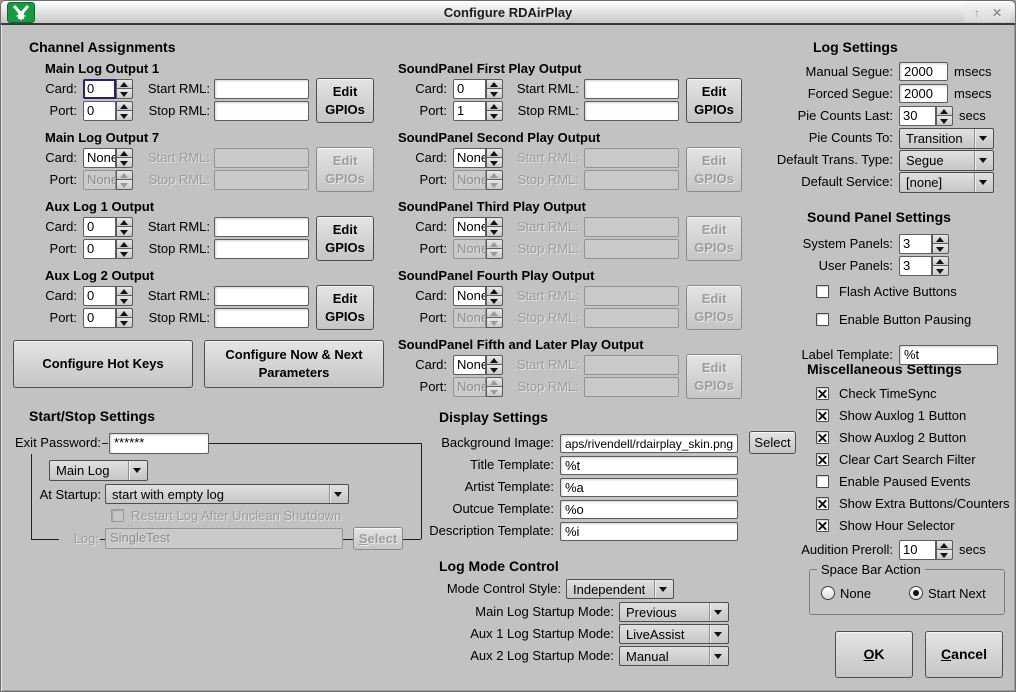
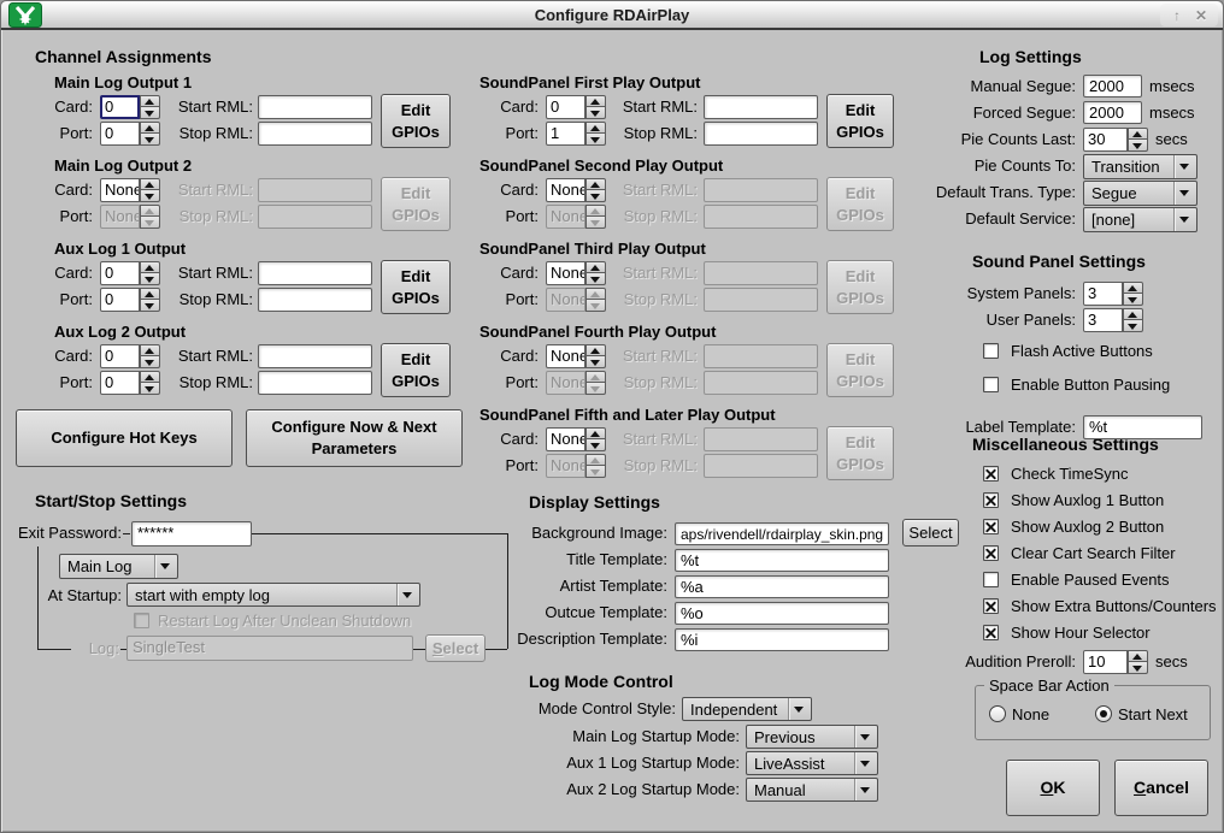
  Configure RDAirPlay
  ↑
  ✕
  Channel Assignments
  Start/Stop Settings
  Display Settings
  Log Mode Control
  Log Settings
  Sound Panel Settings
  Miscellaneous Settings
  Configure Hot Keys
  Configure Now & Next Parameters
  Exit Password:
  ******
  Main Log
  At Startup:
  start with empty log
  Restart Log After Unclean Shutdown
  Log:
  SingleTest
  S
  elect
  Select
  Space Bar Action
  O
  K
  C
  ancel
  Main Log Output 1
  Card:
  0
  Port:
  0
  Start RML:
  Stop RML:
  Edit GPIOs
- Main Log Output 7
+ Main Log Output 2
  Card:
  None
  Port:
  None
  Start RML:
  Stop RML:
  Edit GPIOs
  Aux Log 1 Output
  Card:
  0
  Port:
  0
  Start RML:
  Stop RML:
  Edit GPIOs
  Aux Log 2 Output
  Card:
  0
  Port:
  0
  Start RML:
  Stop RML:
  Edit GPIOs
  SoundPanel First Play Output
  Card:
  0
  Port:
  1
  Start RML:
  Stop RML:
  Edit GPIOs
  SoundPanel Second Play Output
  Card:
  None
  Port:
  None
  Start RML:
  Stop RML:
  Edit GPIOs
  SoundPanel Third Play Output
  Card:
  None
  Port:
  None
  Start RML:
  Stop RML:
  Edit GPIOs
  SoundPanel Fourth Play Output
  Card:
  None
  Port:
  None
  Start RML:
  Stop RML:
  Edit GPIOs
  SoundPanel Fifth and Later Play Output
  Card:
  None
  Port:
  None
  Start RML:
  Stop RML:
  Edit GPIOs
  Background Image:
  aps/rivendell/rdairplay_skin.png
  Title Template:
  %t
  Artist Template:
  %a
  Outcue Template:
  %o
  Description Template:
  %i
  Mode Control Style:
  Independent
  Main Log Startup Mode:
  Previous
  Aux 1 Log Startup Mode:
  LiveAssist
  Aux 2 Log Startup Mode:
  Manual
  Manual Segue:
  2000
  msecs
  Forced Segue:
  2000
  msecs
  Pie Counts Last:
  30
  secs
  Pie Counts To:
  Transition
  Default Trans. Type:
  Segue
  Default Service:
  [none]
  System Panels:
  3
  User Panels:
  3
  Flash Active Buttons
  Enable Button Pausing
  Label Template:
  %t
  Check TimeSync
  Show Auxlog 1 Button
  Show Auxlog 2 Button
  Clear Cart Search Filter
  Enable Paused Events
  Show Extra Buttons/Counters
  Show Hour Selector
  Audition Preroll:
  10
  secs
  None
  Start Next
